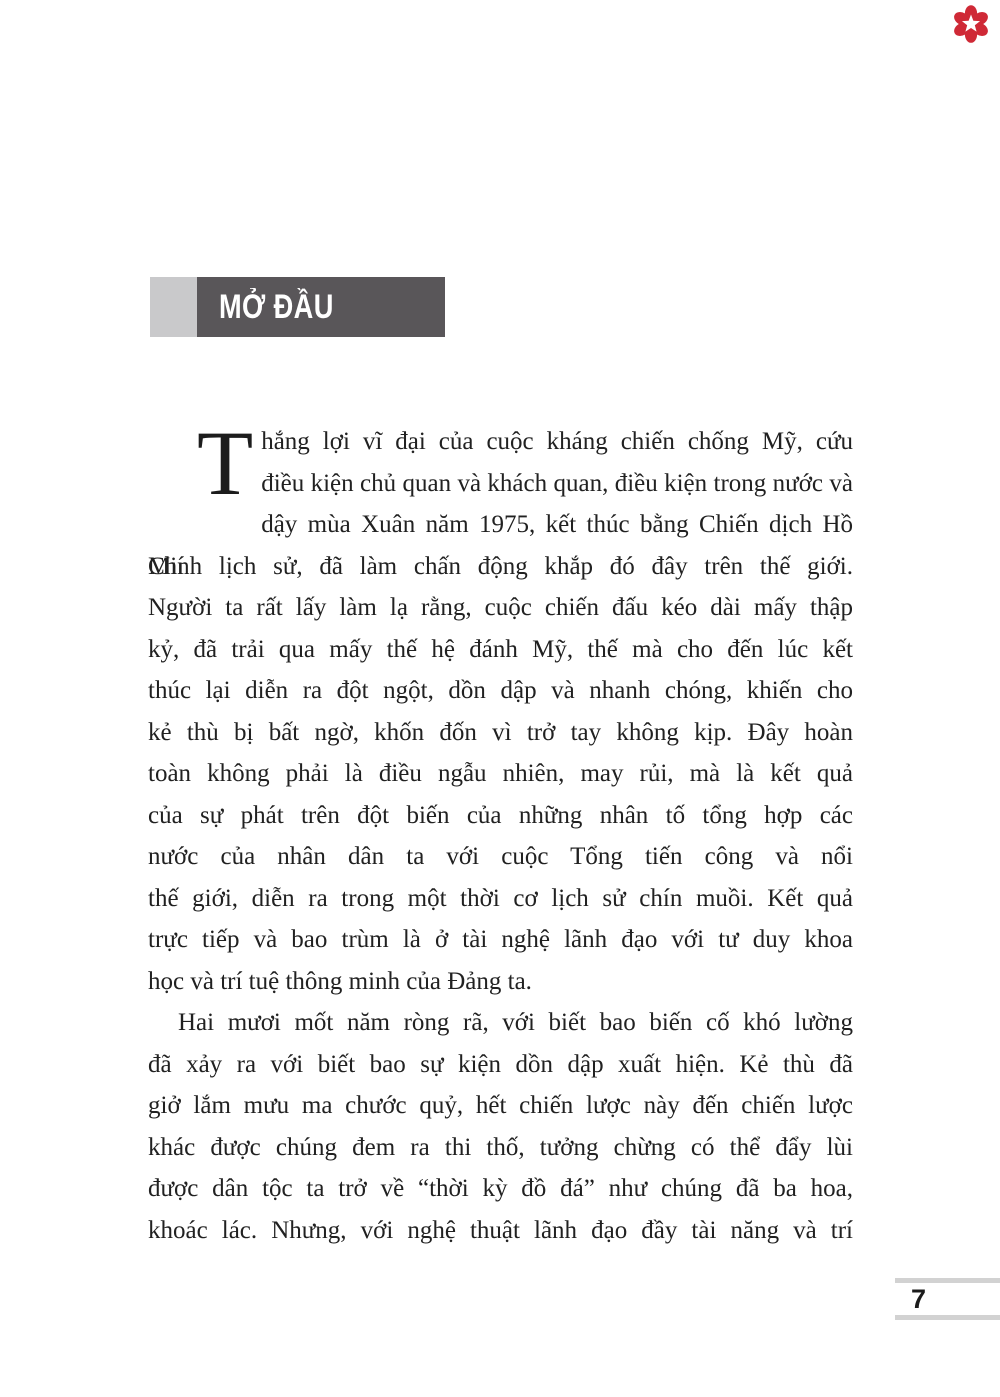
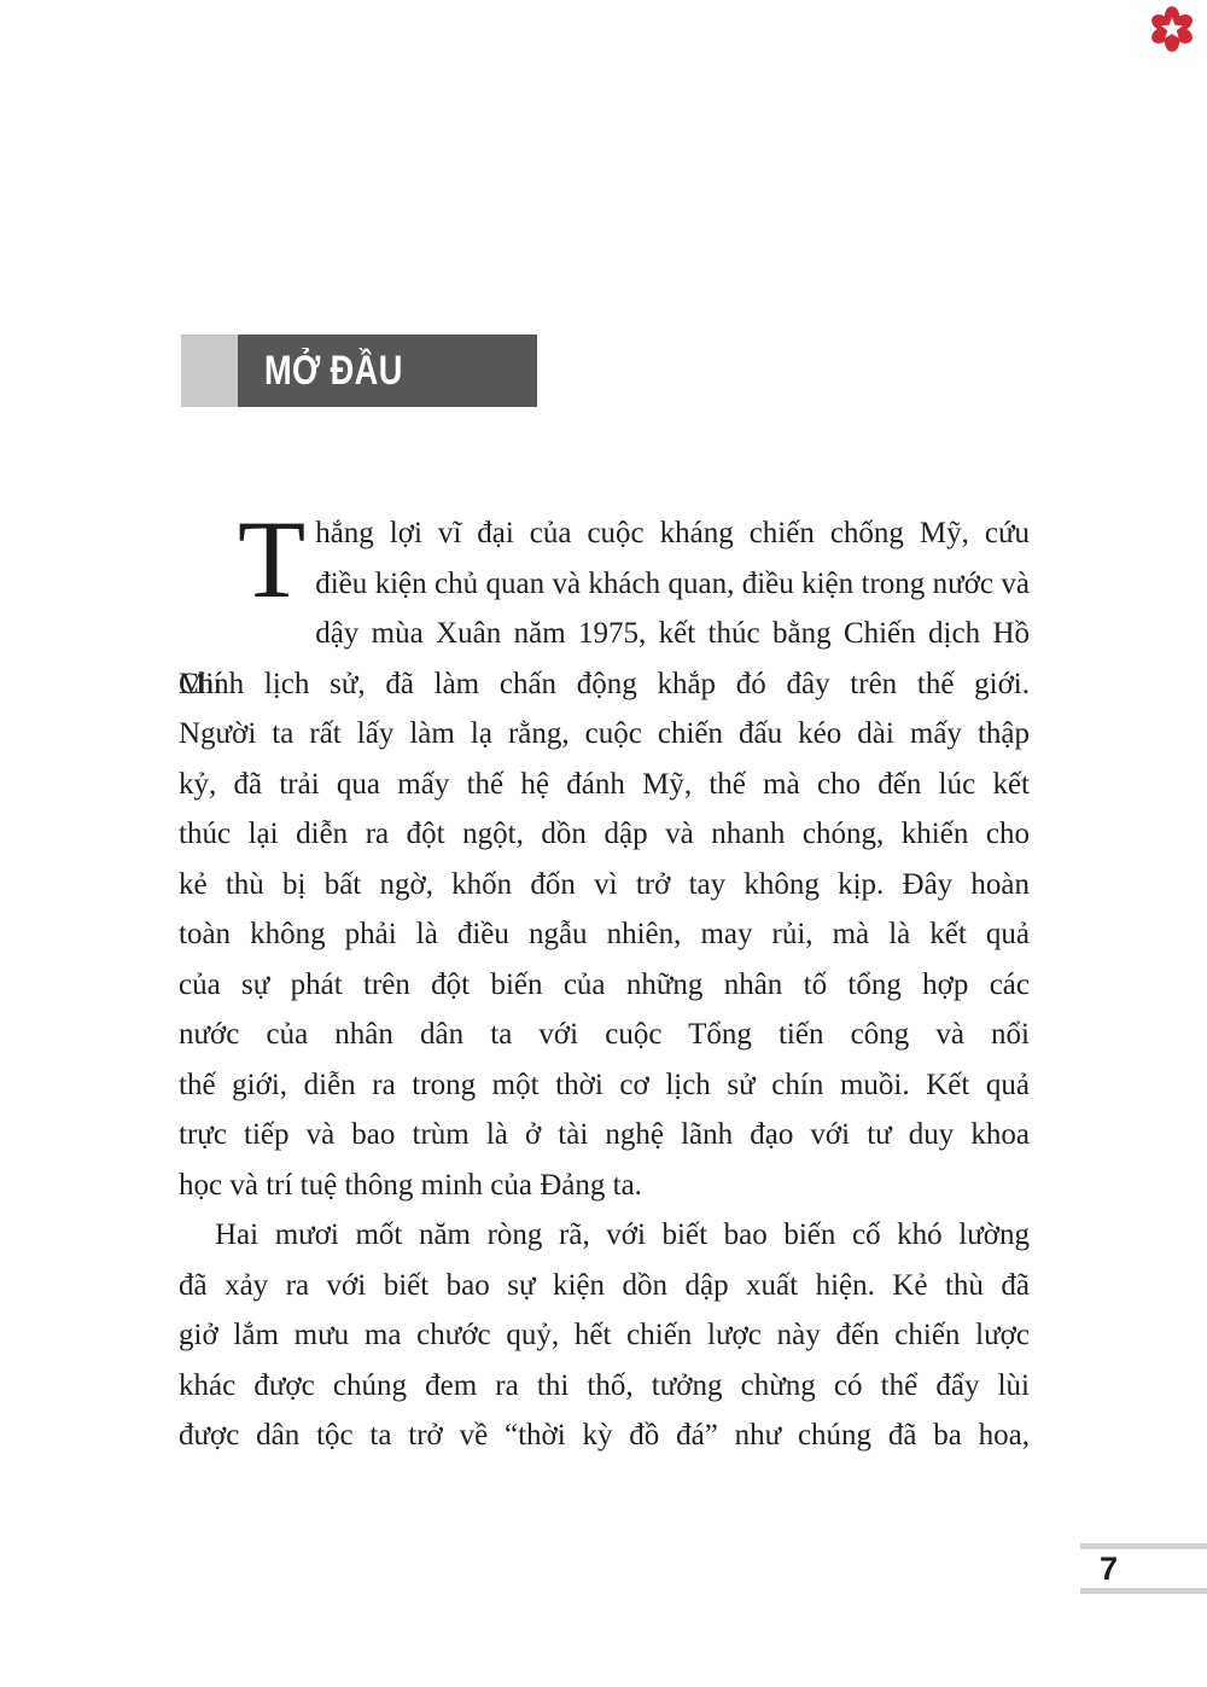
  MỞ ĐẦU
  T
  hắng lợi vĩ đại của cuộc kháng chiến chống Mỹ, cứu
  điều kiện chủ quan và khách quan, điều kiện trong nước và
  dậy mùa Xuân năm 1975, kết thúc bằng Chiến dịch Hồ Chí
  Minh lịch sử, đã làm chấn động khắp đó đây trên thế giới.
  Người ta rất lấy làm lạ rằng, cuộc chiến đấu kéo dài mấy thập
  kỷ, đã trải qua mấy thế hệ đánh Mỹ, thế mà cho đến lúc kết
  thúc lại diễn ra đột ngột, dồn dập và nhanh chóng, khiến cho
  kẻ thù bị bất ngờ, khốn đốn vì trở tay không kịp. Đây hoàn
  toàn không phải là điều ngẫu nhiên, may rủi, mà là kết quả
  của sự phát trên đột biến của những nhân tố tổng hợp các
  nước của nhân dân ta với cuộc Tổng tiến công và nổi
  thế giới, diễn ra trong một thời cơ lịch sử chín muồi. Kết quả
  trực tiếp và bao trùm là ở tài nghệ lãnh đạo với tư duy khoa
  học và trí tuệ thông minh của Đảng ta.
  Hai mươi mốt năm ròng rã, với biết bao biến cố khó lường
  đã xảy ra với biết bao sự kiện dồn dập xuất hiện. Kẻ thù đã
  giở lắm mưu ma chước quỷ, hết chiến lược này đến chiến lược
  khác được chúng đem ra thi thố, tưởng chừng có thể đẩy lùi
  được dân tộc ta trở về “thời kỳ đồ đá” như chúng đã ba hoa,
- khoác lác. Nhưng, với nghệ thuật lãnh đạo đầy tài năng và trí
  7
